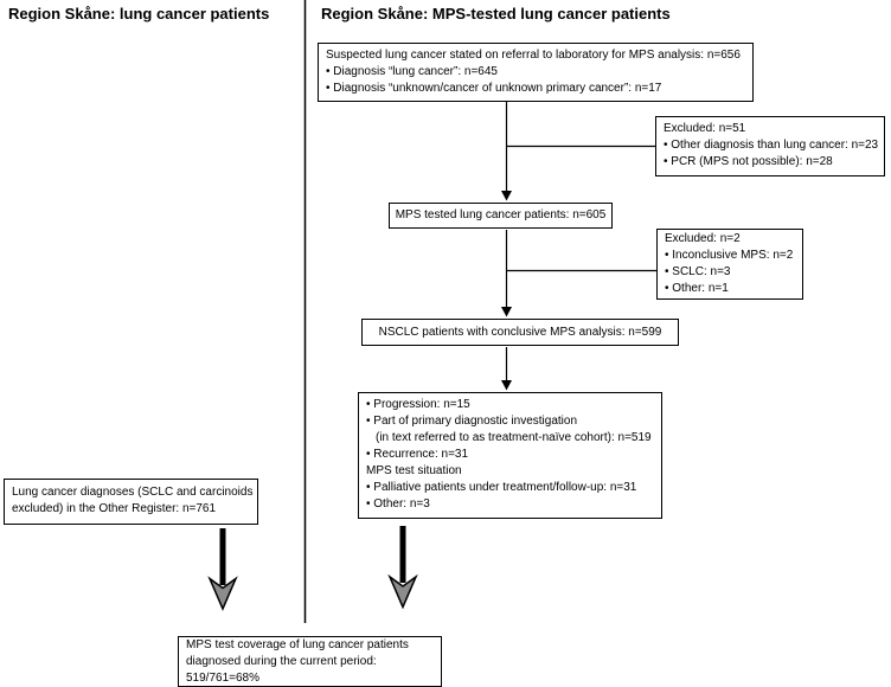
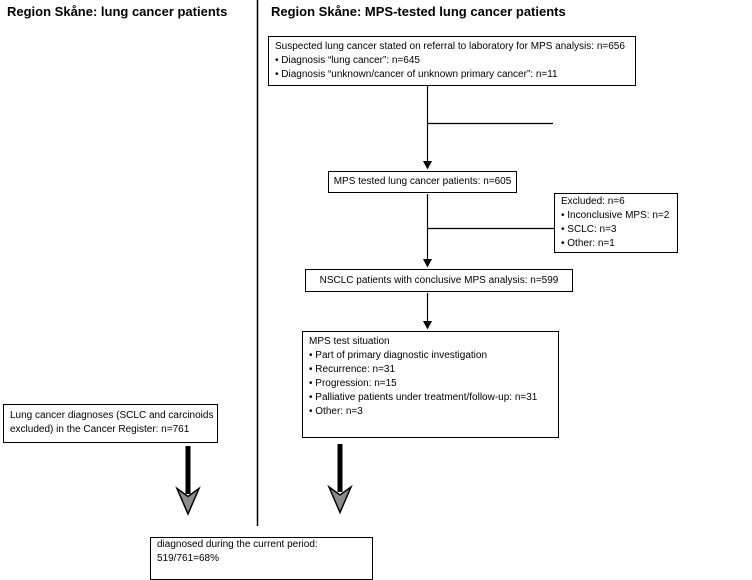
  Region Skåne: lung cancer patients
  Region Skåne: MPS-tested lung cancer patients
  Suspected lung cancer stated on referral to laboratory for MPS analysis: n=656
  • Diagnosis “lung cancer”: n=645
- • Diagnosis “unknown/cancer of unknown primary cancer”: n=17
+ • Diagnosis “unknown/cancer of unknown primary cancer”: n=11
- Excluded: n=51
- • Other diagnosis than lung cancer: n=23
- • PCR (MPS not possible): n=28
  MPS tested lung cancer patients: n=605
- Excluded: n=2
+ Excluded: n=6
  • Inconclusive MPS: n=2
  • SCLC: n=3
  • Other: n=1
  NSCLC patients with conclusive MPS analysis: n=599
- • Progression: n=15
+ MPS test situation
  • Part of primary diagnostic investigation
- (in text referred to as treatment-naïve cohort): n=519
  • Recurrence: n=31
- MPS test situation
+ • Progression: n=15
  • Palliative patients under treatment/follow-up: n=31
  • Other: n=3
  Lung cancer diagnoses (SCLC and carcinoids
- excluded) in the Other Register: n=761
+ excluded) in the Cancer Register: n=761
- MPS test coverage of lung cancer patients
  diagnosed during the current period:
  519/761=68%
